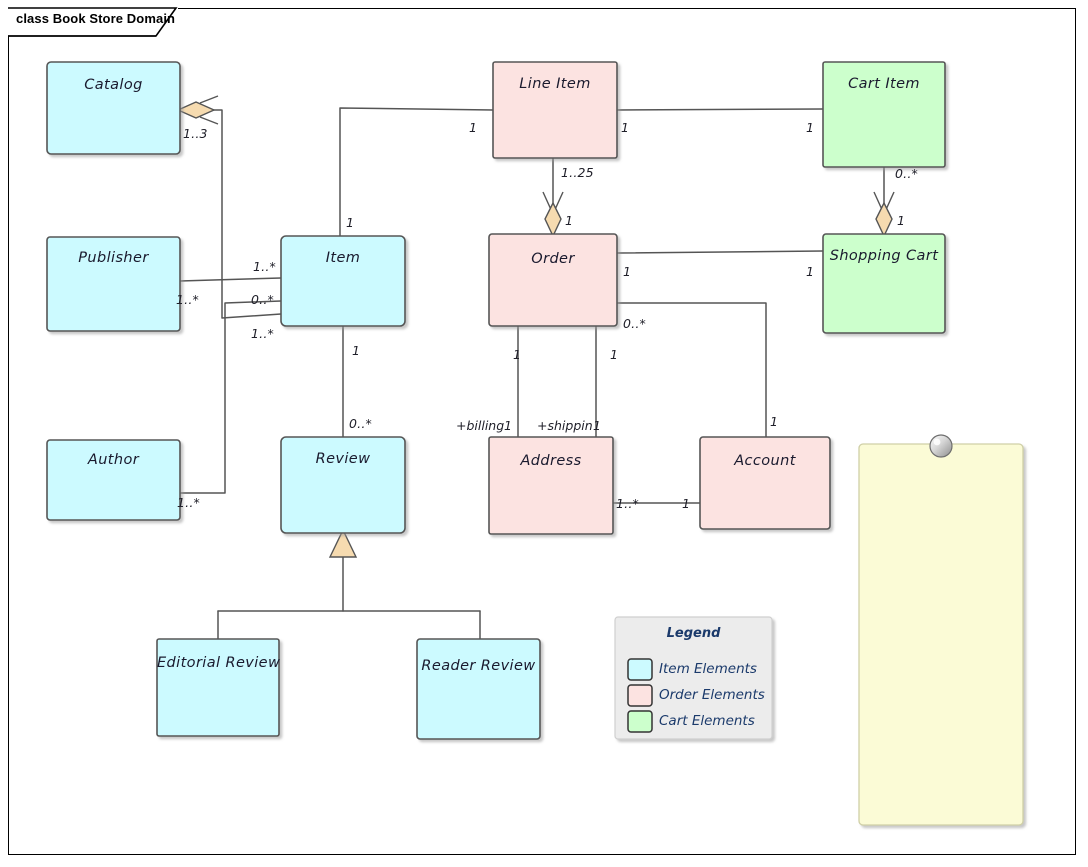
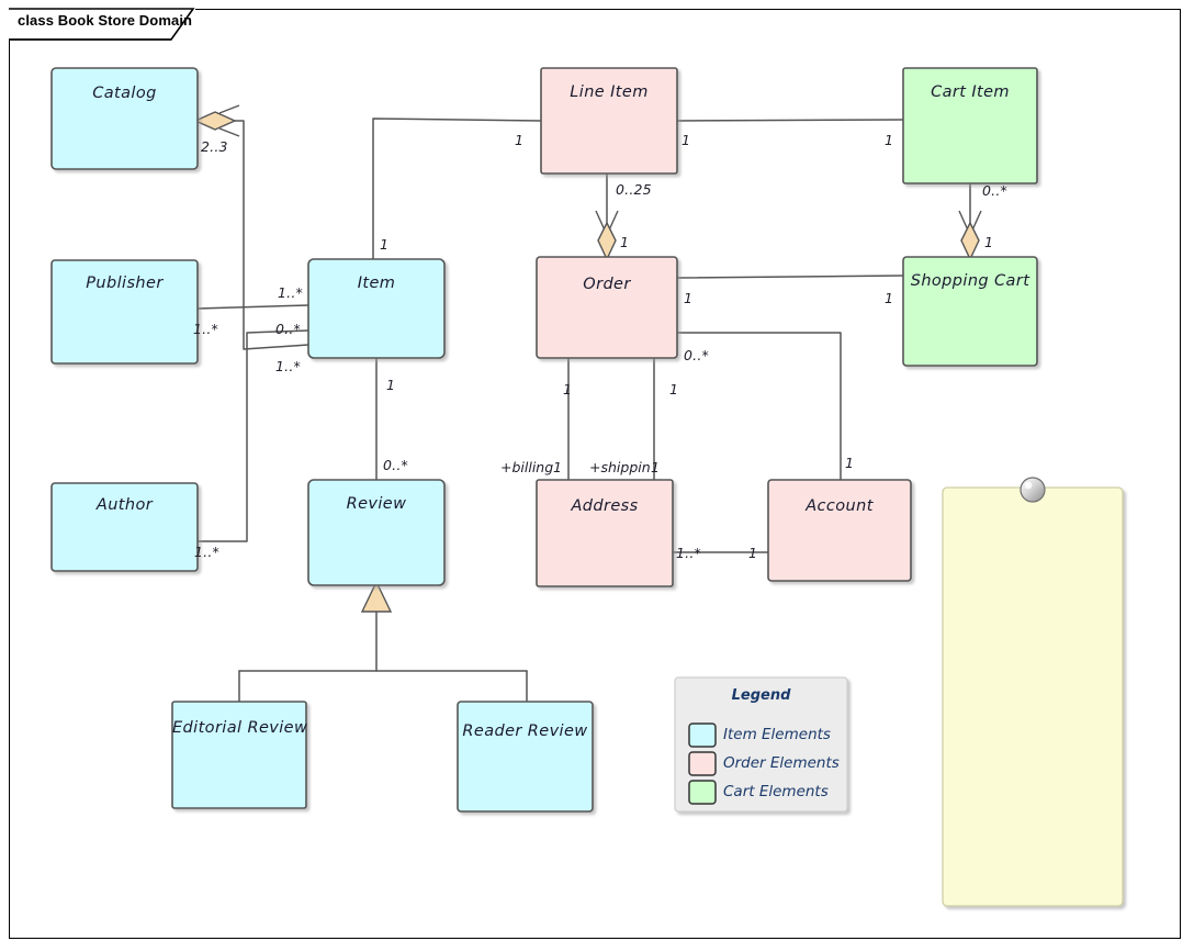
  class Book Store Domain
  Catalog
  Line Item
  Cart Item
  Publisher
  Item
  Order
  Shopping Cart
  Author
  Review
  Address
  Account
  Editorial Review
  Reader Review
- 1..3
+ 2..3
  1
  1
  1
- 1..25
+ 0..25
  1
  0..*
  1
  1
  1..*
  1..*
  0..*
  1..*
  1
  0..*
  1..*
  1
  1
  0..*
  1
  1
  1
  1..*
  1
  +billing
  1
  +shippin
  1
  Legend
  Item Elements
  Order Elements
  Cart Elements
